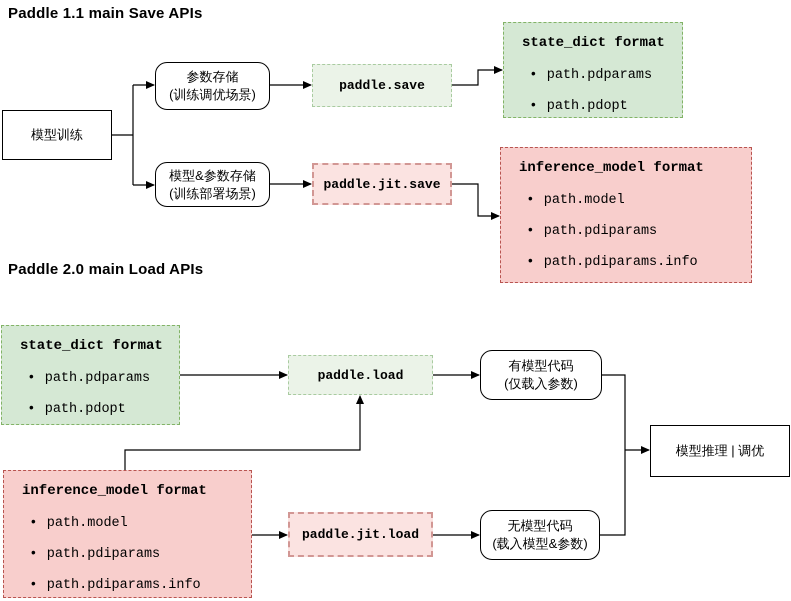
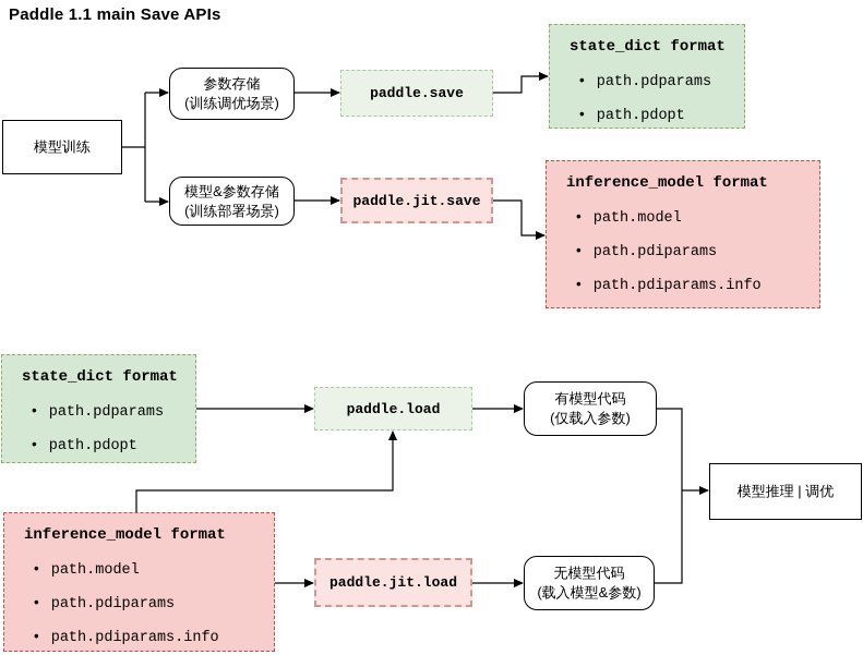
  Paddle 1.1 main Save APIs
- Paddle 2.0 main Load APIs
  模型训练
  参数存储
  (训练调优场景)
  模型&参数存储
  (训练部署场景)
  paddle.save
  paddle.jit.save
  state_dict format
  path.pdparams
  path.pdopt
  inference_model format
  path.model
  path.pdiparams
  path.pdiparams.info
  state_dict format
  path.pdparams
  path.pdopt
  inference_model format
  path.model
  path.pdiparams
  path.pdiparams.info
  paddle.load
  paddle.jit.load
  有模型代码
  (仅载入参数)
  无模型代码
  (载入模型&参数)
  模型推理 | 调优
